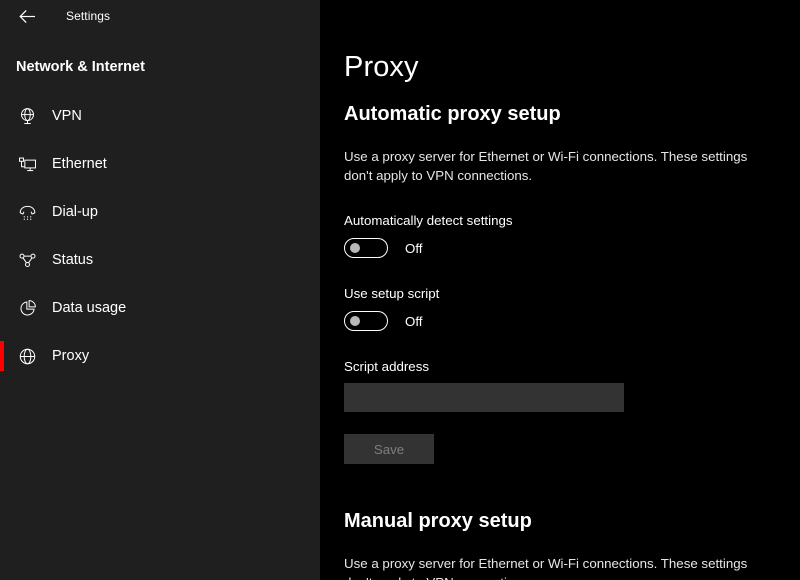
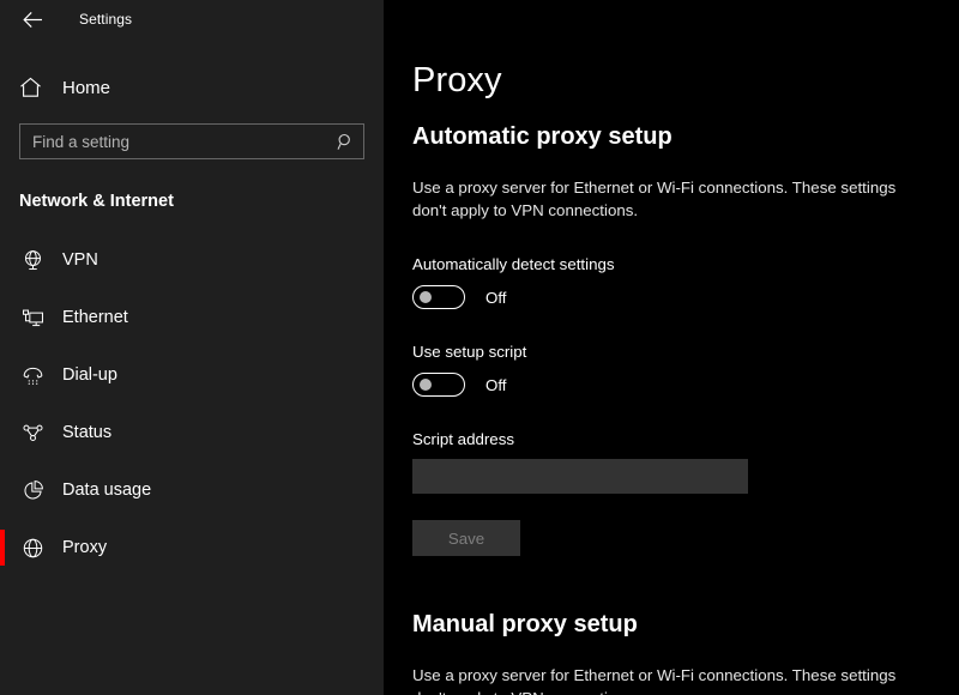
  Settings
+ Home
+ Find a setting
  Network & Internet
  VPN
  Ethernet
  Dial-up
  Status
  Data usage
  Proxy
  Proxy
  Automatic proxy setup
  Use a proxy server for Ethernet or Wi-Fi connections. These settings don't apply to VPN connections.
  Automatically detect settings
  Off
  Use setup script
  Off
  Script address
  Save
  Manual proxy setup
